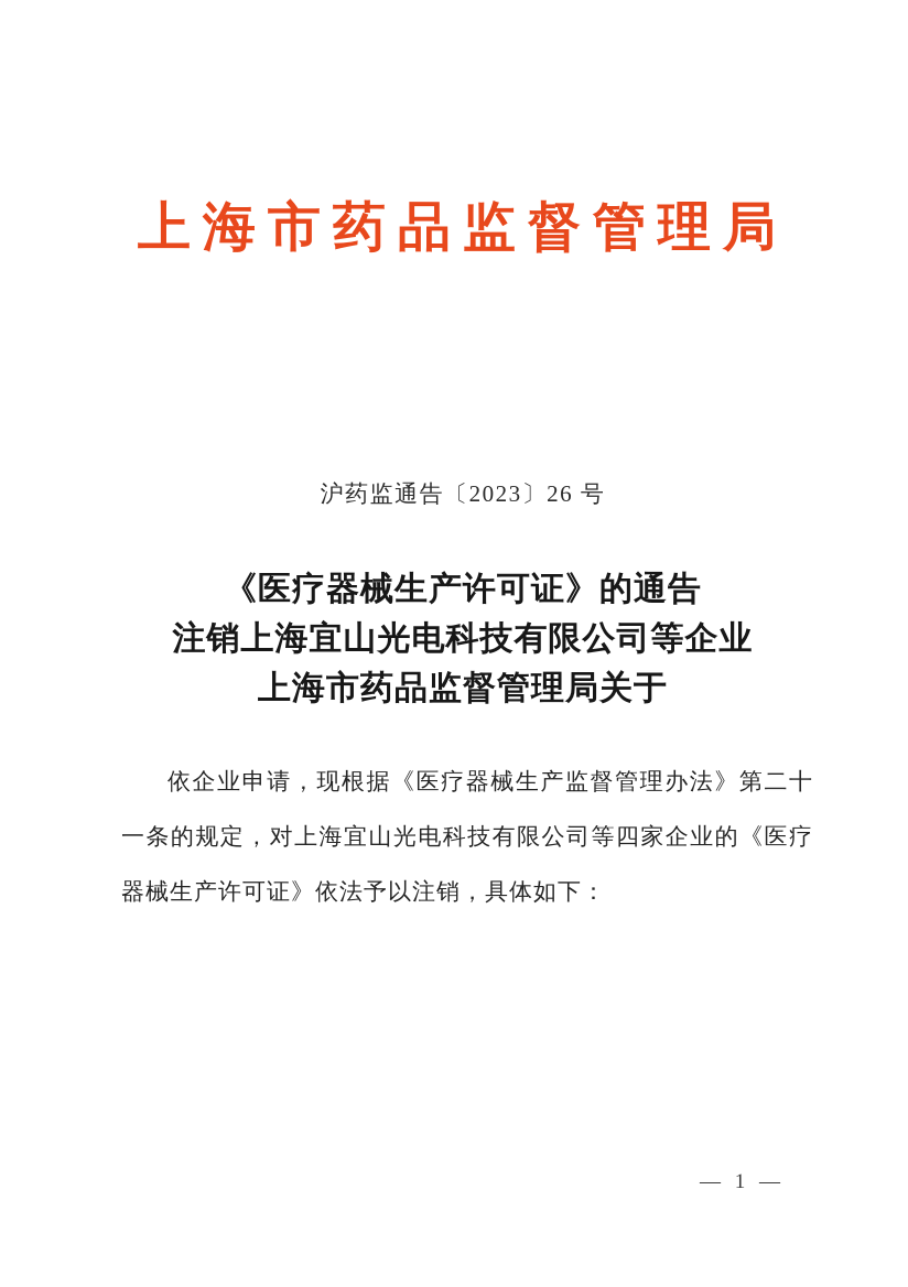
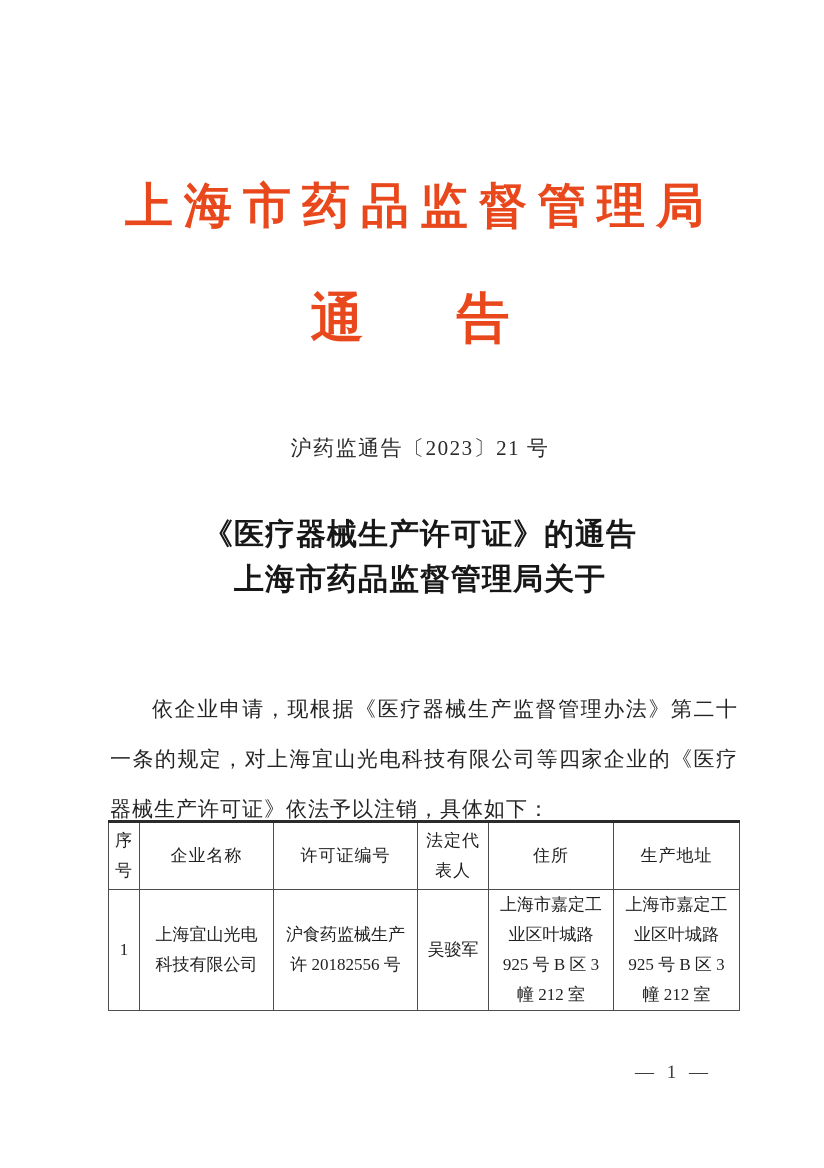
  上海市药品监督管理局
+ 通 告
- 沪药监通告〔2023〕26 号
+ 沪药监通告〔2023〕21 号
  《医疗器械生产许可证》的通告
- 注销上海宜山光电科技有限公司等企业
  上海市药品监督管理局关于
  依企业申请，现根据《医疗器械生产监督管理办法》第二十一条的规定，对上海宜山光电科技有限公司等四家企业的《医疗器械生产许可证》依法予以注销，具体如下：
+ 序号	企业名称	许可证编号	法定代表人	住所	生产地址
+ 1	上海宜山光电科技有限公司	沪食药监械生产许 20182556 号	吴骏军	上海市嘉定工业区叶城路 925 号 B 区 3 幢 212 室	上海市嘉定工业区叶城路 925 号 B 区 3 幢 212 室
  — 1 —
